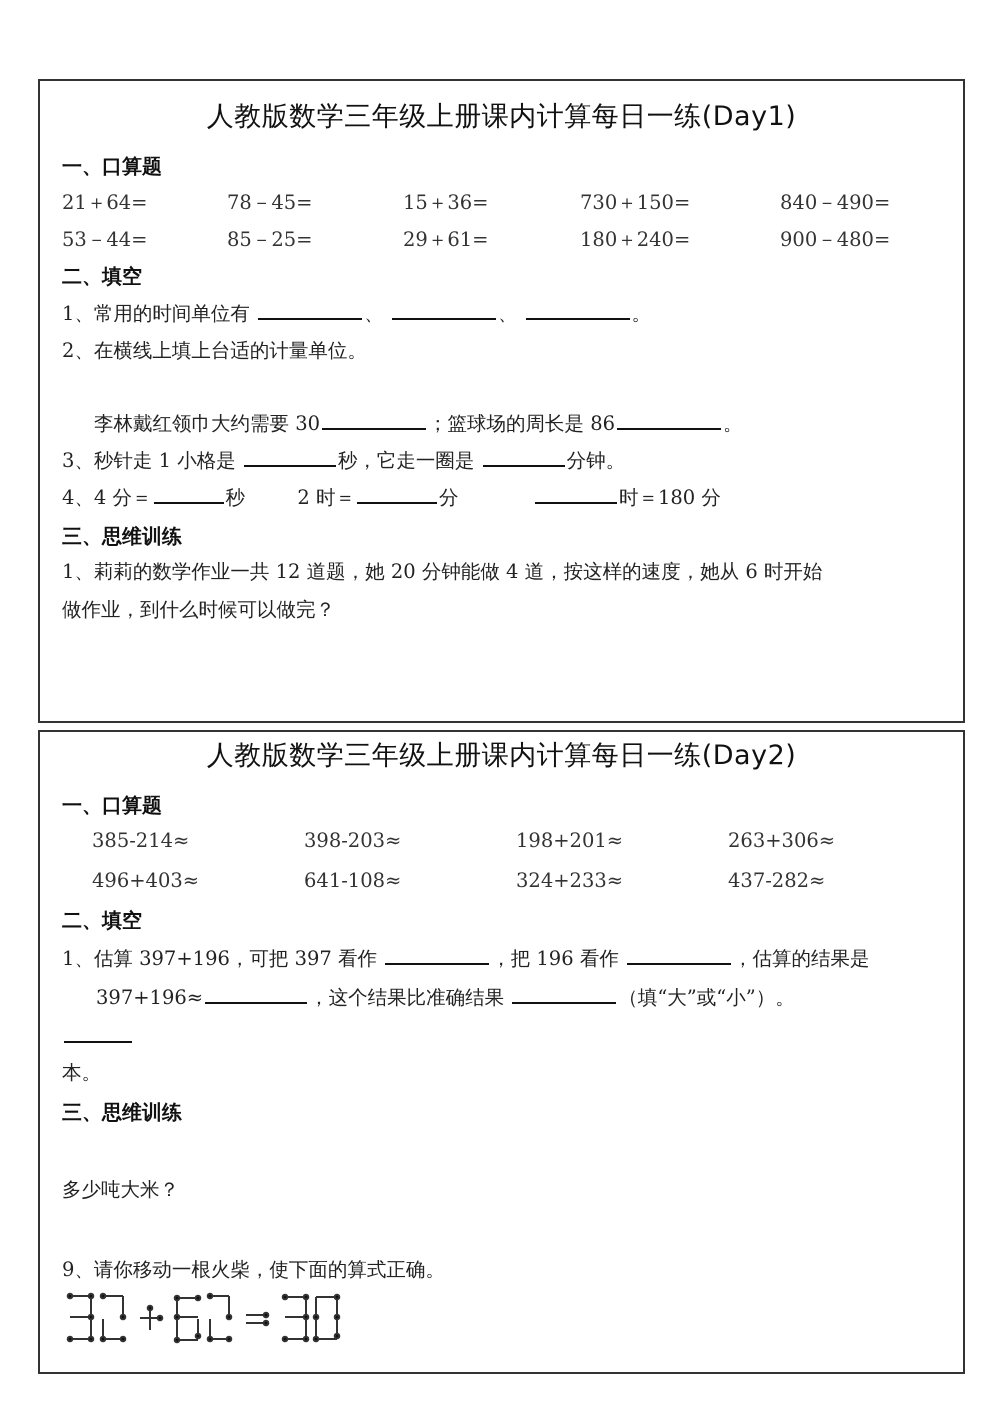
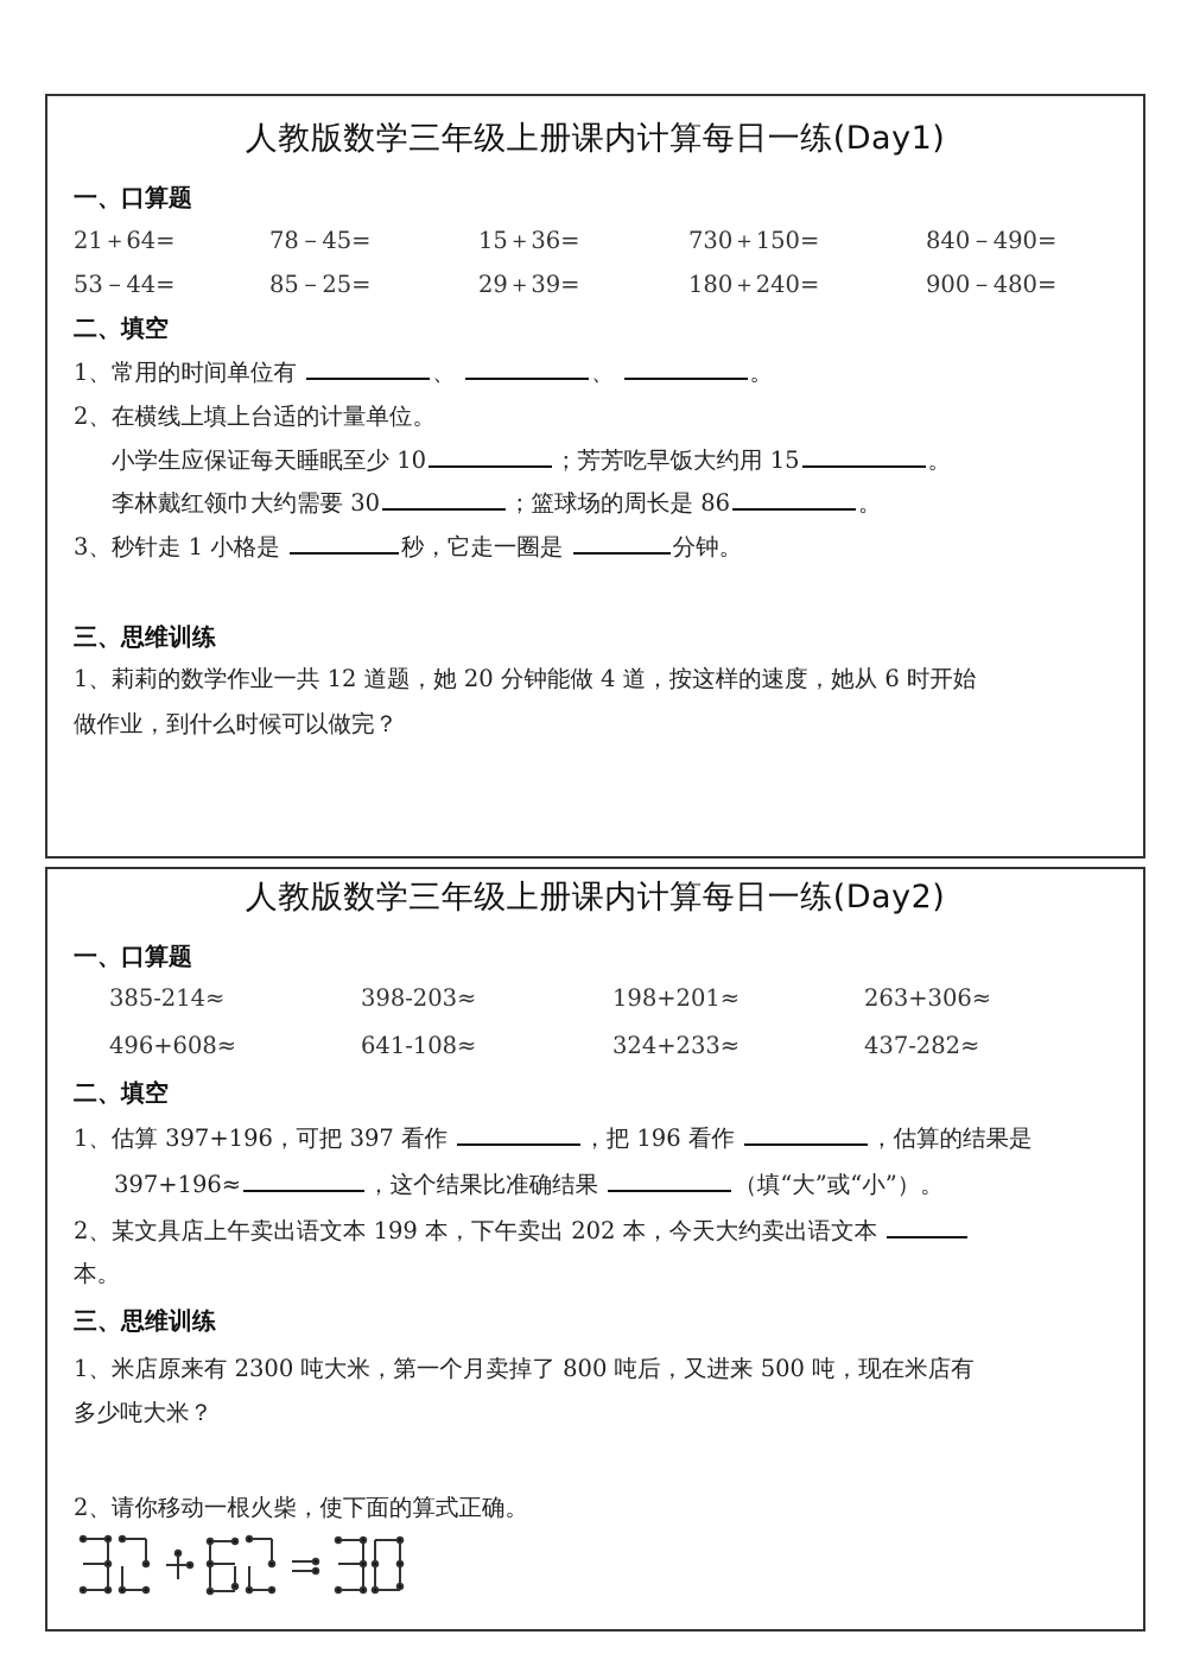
  人教版数学三年级上册课内计算每日一练(Day1)
  一、口算题
  21＋64=
  78－45=
  15＋36=
  730＋150=
  840－490=
  53－44=
  85－25=
- 29＋61=
+ 29＋39=
  180＋240=
  900－480=
  二、填空
  1、常用的时间单位有 、 、 。
  2、在横线上填上台适的计量单位。
+ 小学生应保证每天睡眠至少 10 ；芳芳吃早饭大约用 15 。
  李林戴红领巾大约需要 30 ；篮球场的周长是 86 。
  3、秒针走 1 小格是 秒，它走一圈是 分钟。
- 4、4 分＝ 秒 2 时＝ 分 时＝180 分
  三、思维训练
  1、莉莉的数学作业一共 12 道题，她 20 分钟能做 4 道，按这样的速度，她从 6 时开始
  做作业，到什么时候可以做完？
  人教版数学三年级上册课内计算每日一练(Day2)
  一、口算题
  385-214≈
  398-203≈
  198+201≈
  263+306≈
- 496+403≈
+ 496+608≈
  641-108≈
  324+233≈
  437-282≈
  二、填空
  1、估算 397+196，可把 397 看作 ，把 196 看作 ，估算的结果是
  397+196≈ ，这个结果比准确结果 （填“大”或“小”）。
+ 2、某文具店上午卖出语文本 199 本，下午卖出 202 本，今天大约卖出语文本
  本。
  三、思维训练
+ 1、米店原来有 2300 吨大米，第一个月卖掉了 800 吨后，又进来 500 吨，现在米店有
  多少吨大米？
- 9、请你移动一根火柴，使下面的算式正确。
+ 2、请你移动一根火柴，使下面的算式正确。
